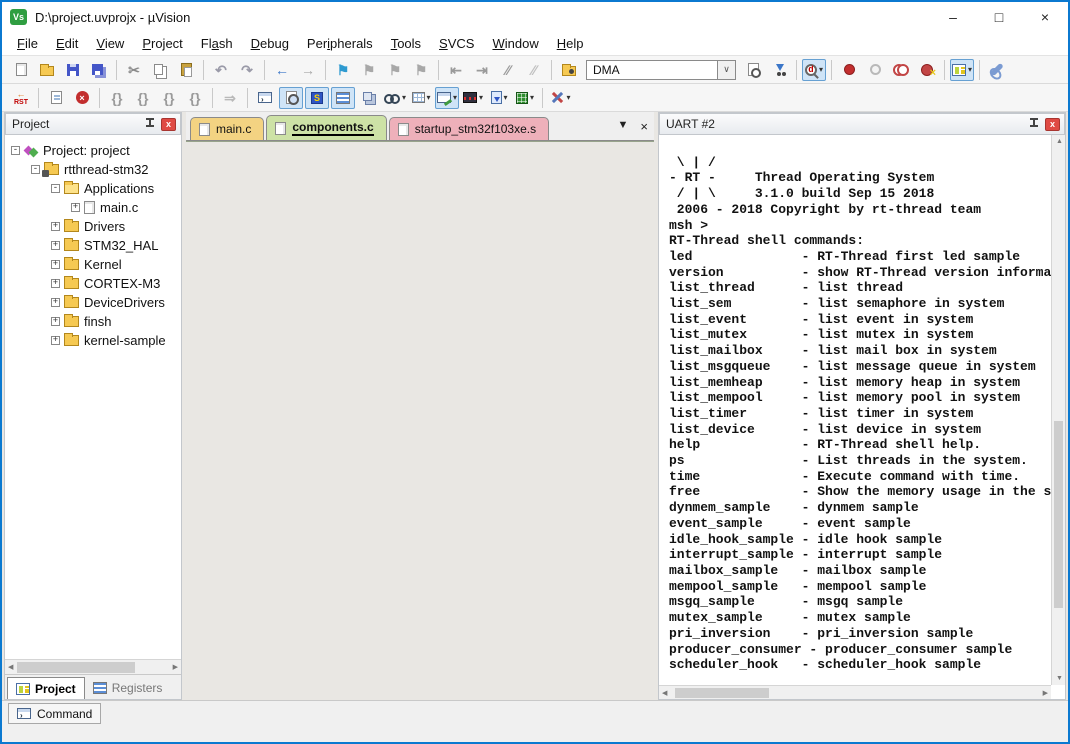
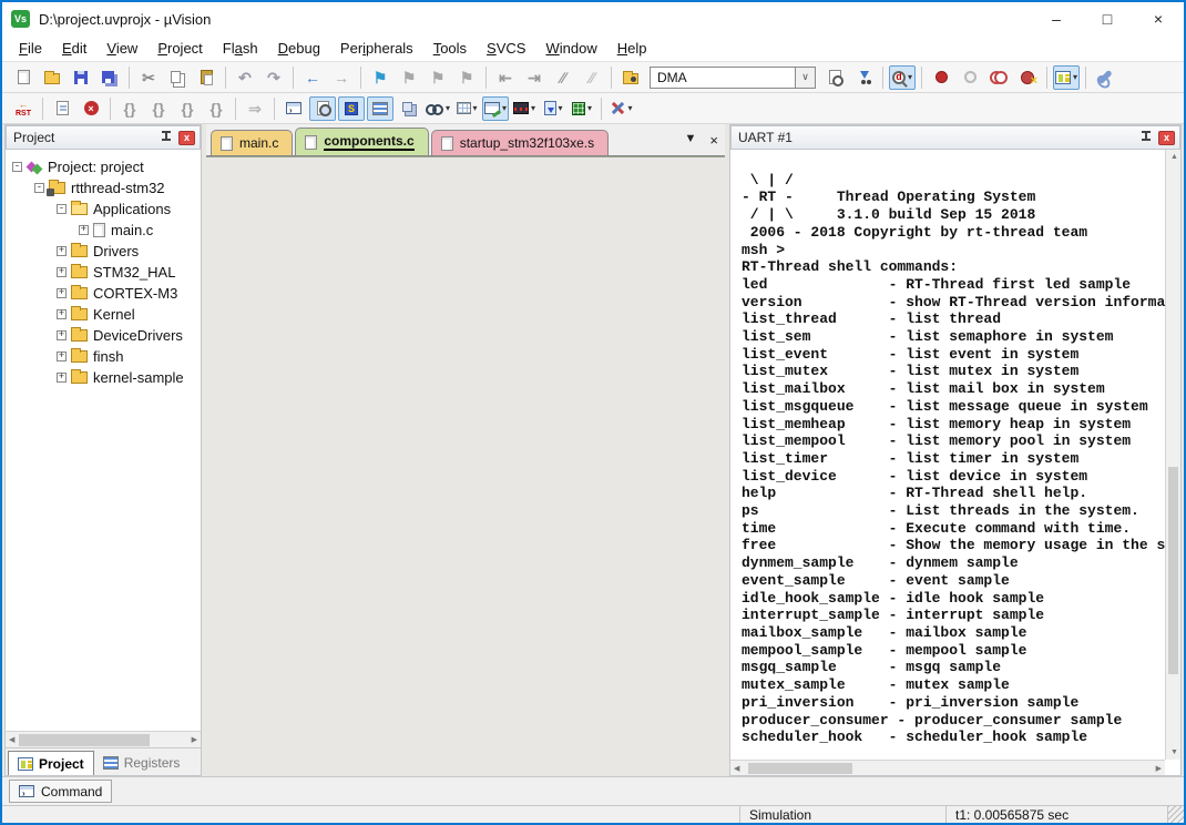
  Vs
  D:\project.uvprojx - µVision
  –
  □
  ×
  File
  Edit
  View
  Project
  Flash
  Debug
  Peripherals
  Tools
  SVCS
  Window
  Help
  ✂
  ↶
  ↷
  ←
  →
  ⚑
  ⚑
  ⚑
  ⚑
  ⇤
  ⇥
  ∕∕
  ∕∕
  DMA
  ∨
  d
  ▾
  ×
  ▾
  ←
  ×
  {}
  {}
  {}
  {}
  ⇒
  ›
  S
  ▾
  ▾
  ▾
  ▾
  ▾
  ▾
  ▾
  Project
  x
  -
  Project: project
  -
  rtthread-stm32
  -
  Applications
  +
  main.c
  +
  Drivers
  +
  STM32_HAL
  +
- Kernel
+ CORTEX-M3
  +
- CORTEX-M3
+ Kernel
  +
  DeviceDrivers
  +
  finsh
  +
  kernel-sample
  Project
  Registers
  main.c
  components.c
  startup_stm32f103xe.s
  ▼
  ×
- UART #2
+ UART #1
  x
  \ | /
  - RT - Thread Operating System
  / | \ 3.1.0 build Sep 15 2018
  2006 - 2018 Copyright by rt-thread team
  msh >
  RT-Thread shell commands:
  led - RT-Thread first led sample
  version - show RT-Thread version informa
  list_thread - list thread
  list_sem - list semaphore in system
  list_event - list event in system
  list_mutex - list mutex in system
  list_mailbox - list mail box in system
  list_msgqueue - list message queue in system
  list_memheap - list memory heap in system
  list_mempool - list memory pool in system
  list_timer - list timer in system
  list_device - list device in system
  help - RT-Thread shell help.
  ps - List threads in the system.
  time - Execute command with time.
  free - Show the memory usage in the s
  dynmem_sample - dynmem sample
  event_sample - event sample
  idle_hook_sample - idle hook sample
  interrupt_sample - interrupt sample
  mailbox_sample - mailbox sample
  mempool_sample - mempool sample
  msgq_sample - msgq sample
  mutex_sample - mutex sample
  pri_inversion - pri_inversion sample
  producer_consumer - producer_consumer sample
  scheduler_hook - scheduler_hook sample
  ›
  Command
+ Simulation
+ t1: 0.00565875 sec
